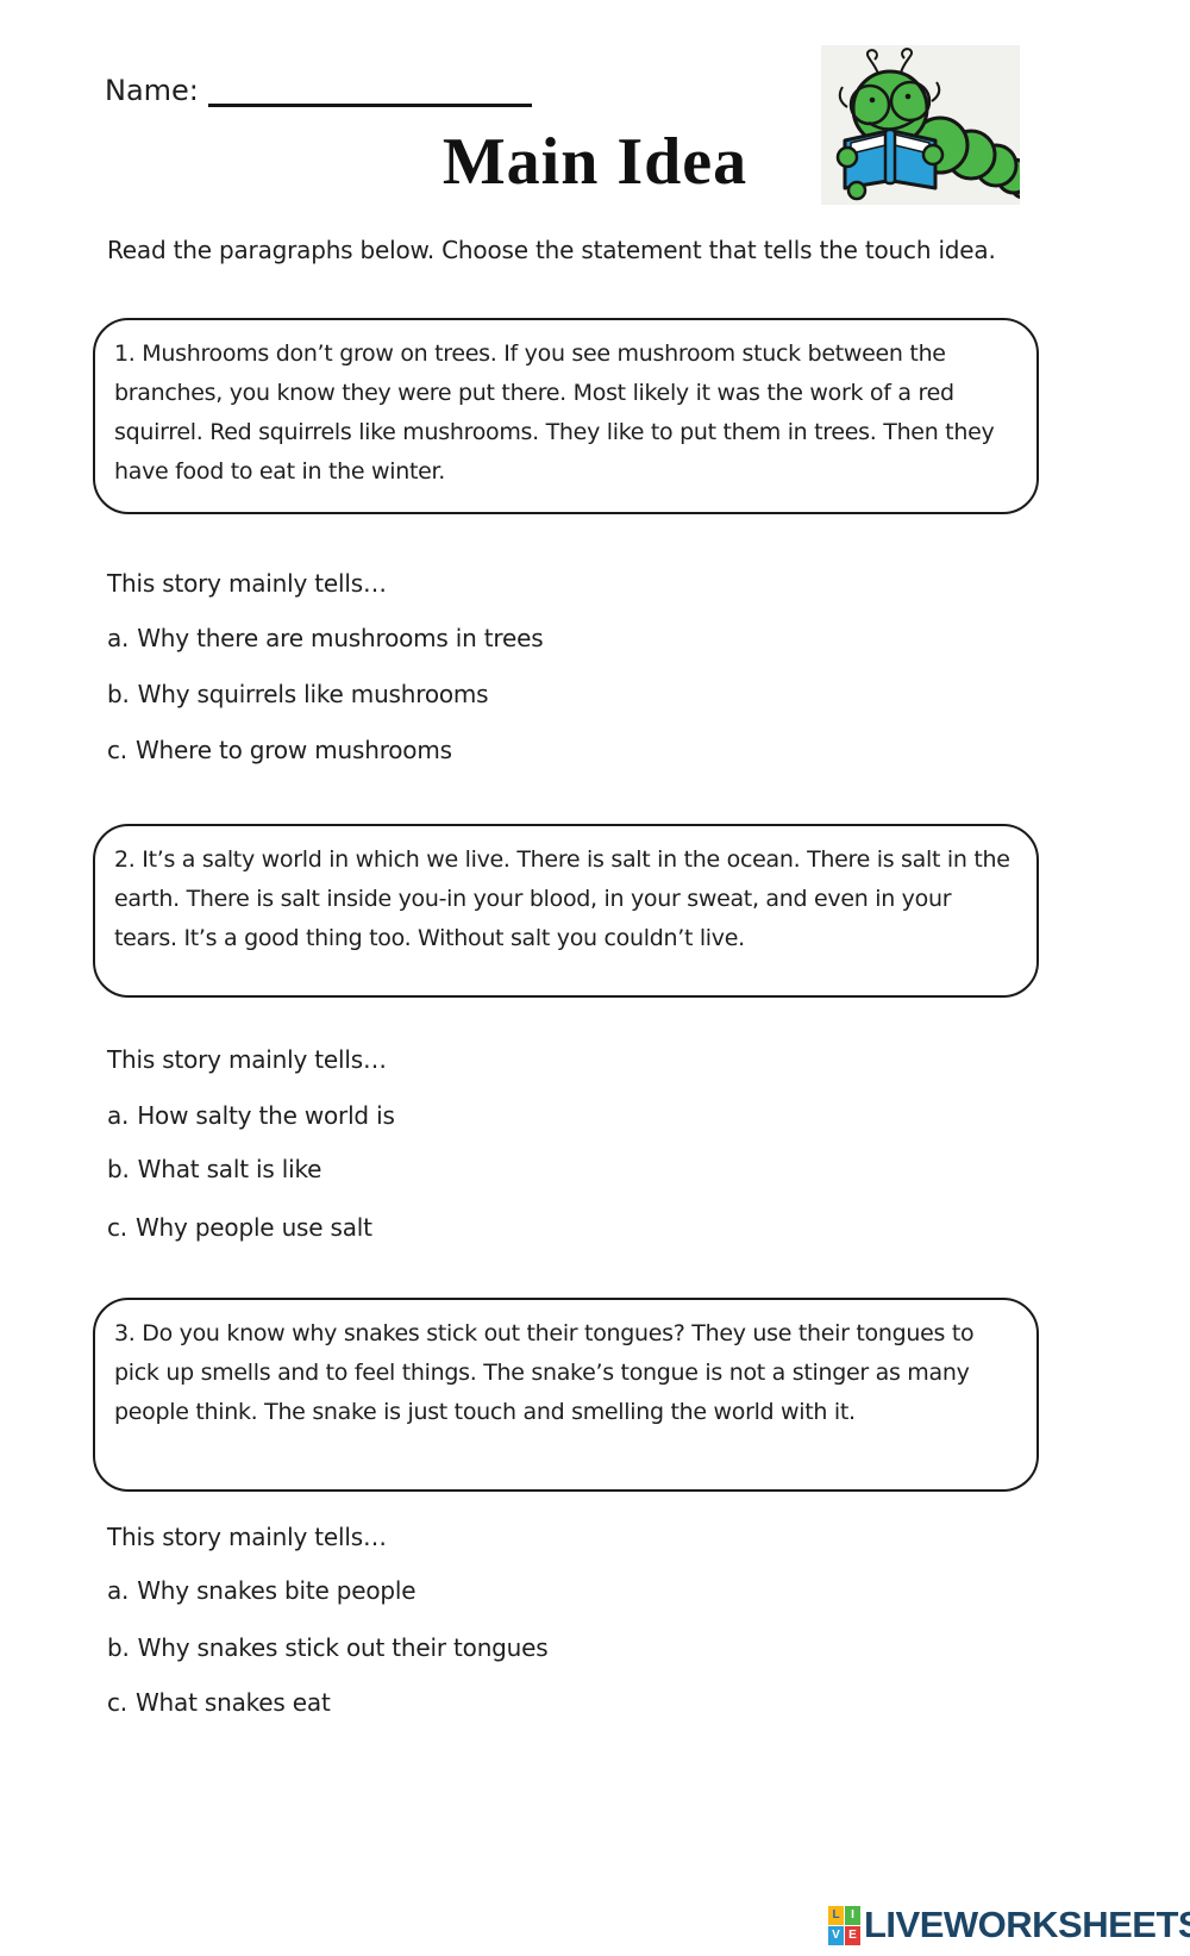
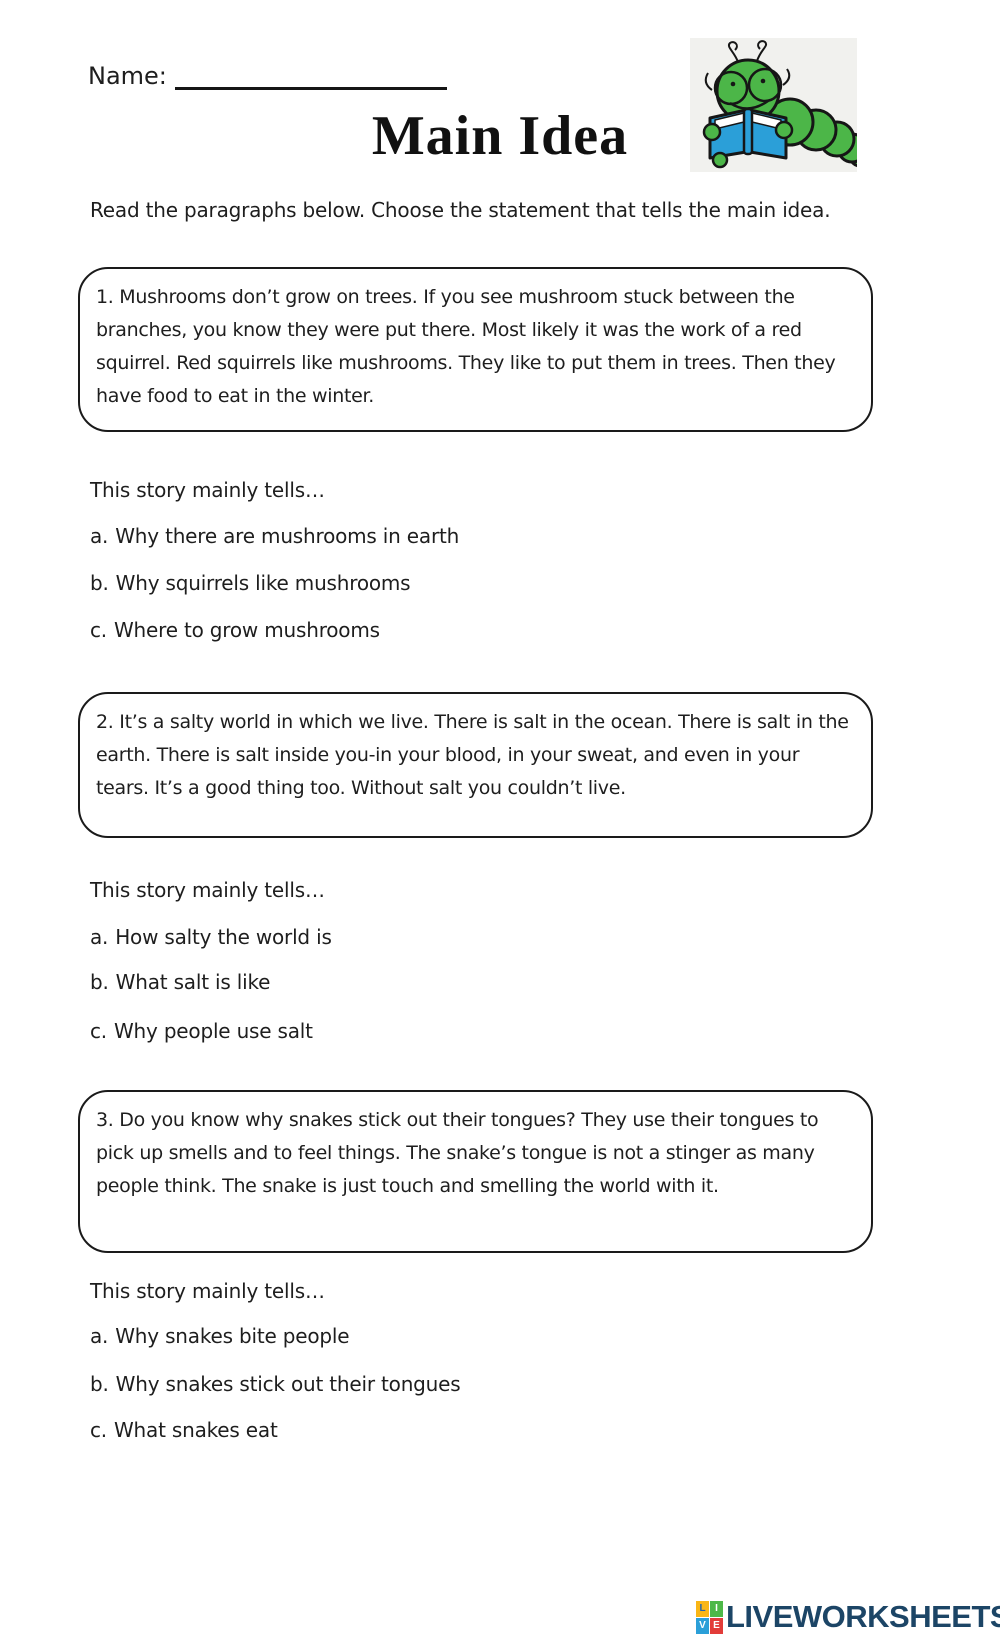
  Name:
  Main Idea
- Read the paragraphs below. Choose the statement that tells the touch idea.
+ Read the paragraphs below. Choose the statement that tells the main idea.
  1. Mushrooms don’t grow on trees. If you see mushroom stuck between the branches, you know they were put there. Most likely it was the work of a red squirrel. Red squirrels like mushrooms. They like to put them in trees. Then they have food to eat in the winter.
  This story mainly tells…
- a. Why there are mushrooms in trees
+ a. Why there are mushrooms in earth
  b. Why squirrels like mushrooms
  c. Where to grow mushrooms
  2. It’s a salty world in which we live. There is salt in the ocean. There is salt in the earth. There is salt inside you-in your blood, in your sweat, and even in your tears. It’s a good thing too. Without salt you couldn’t live.
  This story mainly tells…
  a. How salty the world is
  b. What salt is like
  c. Why people use salt
  3. Do you know why snakes stick out their tongues? They use their tongues to pick up smells and to feel things. The snake’s tongue is not a stinger as many people think. The snake is just touch and smelling the world with it.
  This story mainly tells…
  a. Why snakes bite people
  b. Why snakes stick out their tongues
  c. What snakes eat
  L
  I
  V
  E
  LIVEWORKSHEET
